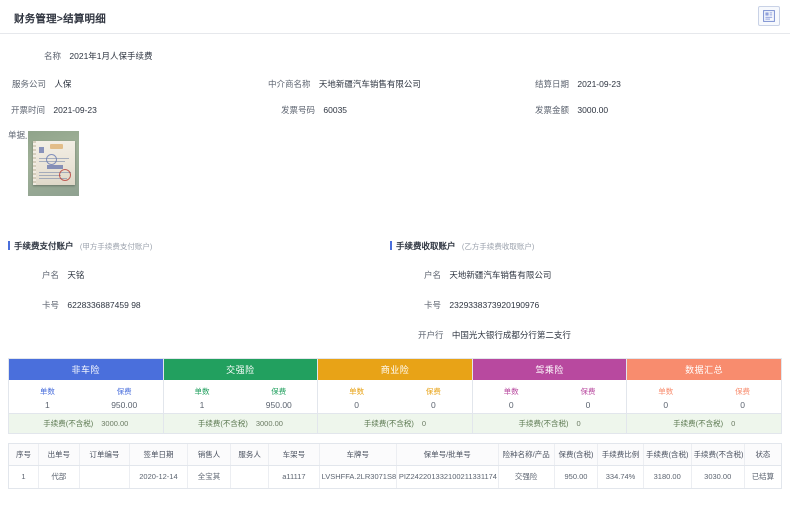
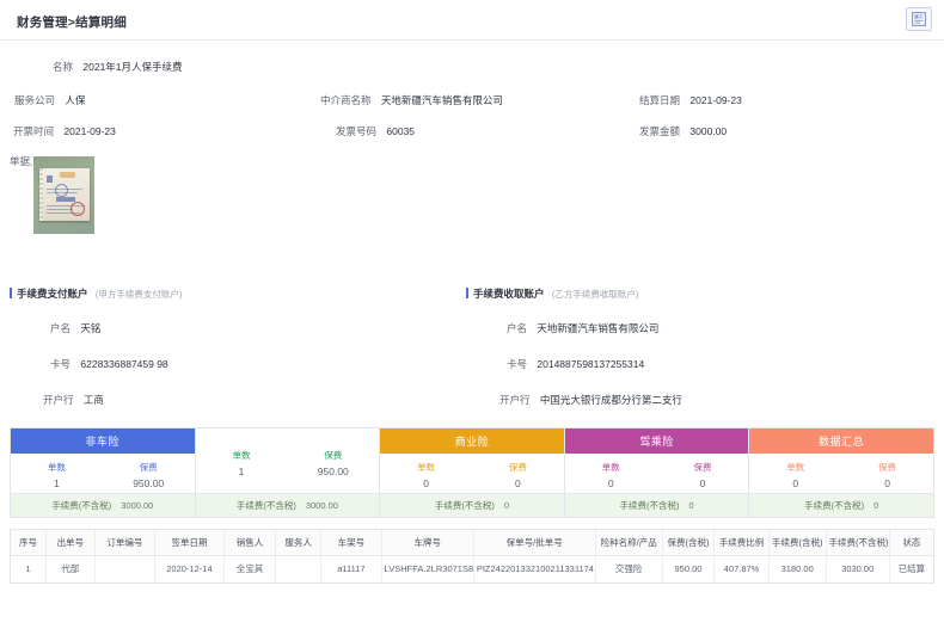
  财务管理>结算明细
  名称 2021年1月人保手续费
  服务公司 人保
  开票时间 2021-09-23
  中介商名称 天地新疆汽车销售有限公司
  发票号码 60035
  结算日期 2021-09-23
  发票金额 3000.00
  手续费支付账户 (甲方手续费支付账户)
  户名 天铭
  卡号 6228336887459 98
+ 开户行 工商
  手续费收取账户 (乙方手续费收取账户)
  户名 天地新疆汽车销售有限公司
- 卡号 2329338373920190976
+ 卡号 2014887598137255314
  开户行 中国光大银行成都分行第二支行
  非车险
  单数
  1
  保费
  950.00
  手续费(不含税)
  3000.00
- 交强险
  单数
  1
  保费
  950.00
  手续费(不含税)
  3000.00
  商业险
  单数
  0
  保费
  0
  手续费(不含税)
  0
  驾乘险
  单数
  0
  保费
  0
  手续费(不含税)
  0
  数据汇总
  单数
  0
  保费
  0
  手续费(不含税)
  0
  序号	出单号	订单编号	签单日期	销售人	服务人	车架号	车牌号	保单号/批单号	险种名称/产品	保费(含税)	手续费比例	手续费(含税)	手续费(不含税)	状态
- 1	代部		2020-12-14	全宝其		a11117	LVSHFFA.2LR3071S8	PIZ242201332100211331174	交强险	950.00	334.74%	3180.00	3030.00	已结算
+ 1	代部		2020-12-14	全宝其		a11117	LVSHFFA.2LR3071S8	PIZ242201332100211331174	交强险	950.00	407.87%	3180.00	3030.00	已结算
